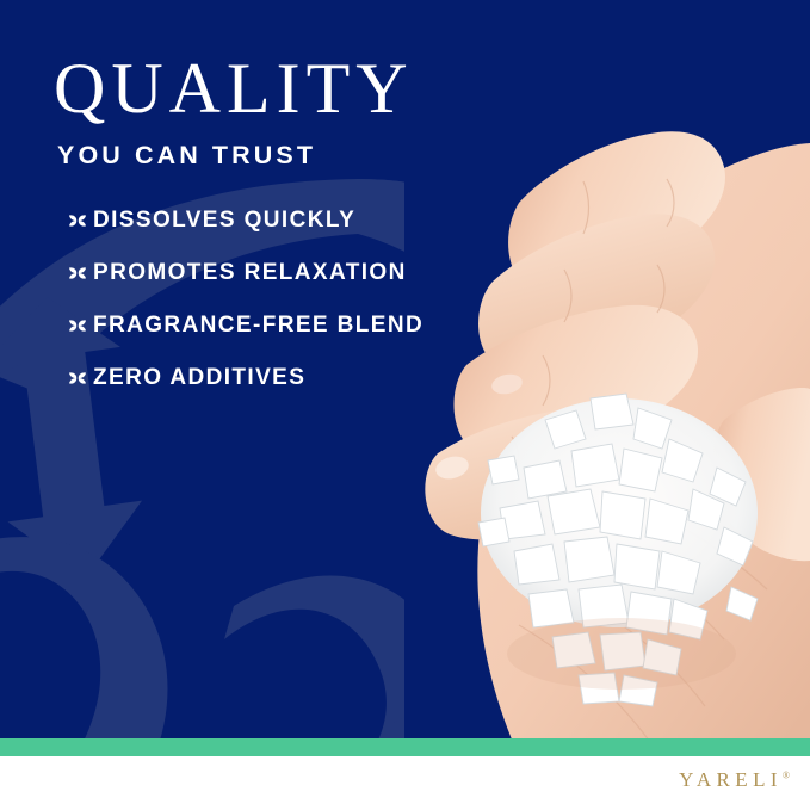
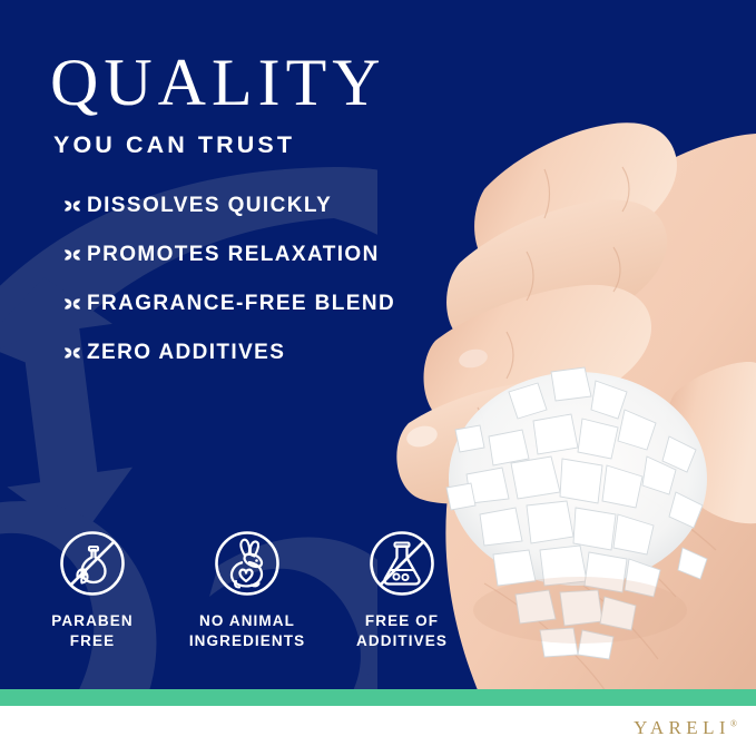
  QUALITY
  YOU CAN TRUST
  DISSOLVES QUICKLY
  PROMOTES RELAXATION
  FRAGRANCE-FREE BLEND
  ZERO ADDITIVES
+ PARABEN
+ FREE
+ NO ANIMAL
+ INGREDIENTS
+ FREE OF
+ ADDITIVES
  YARELI®
